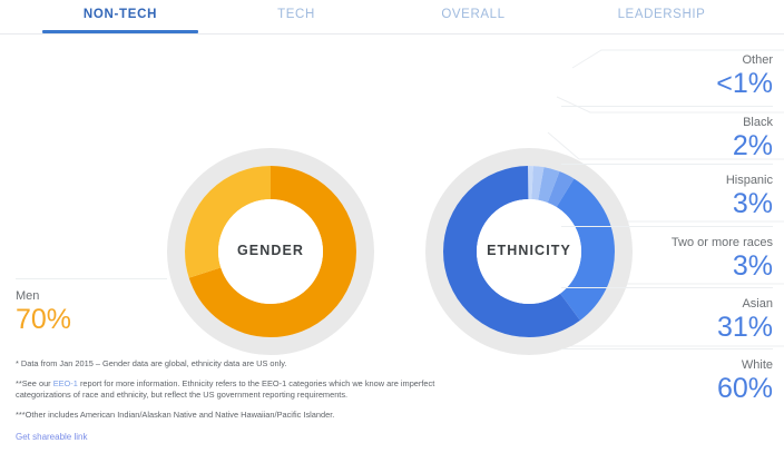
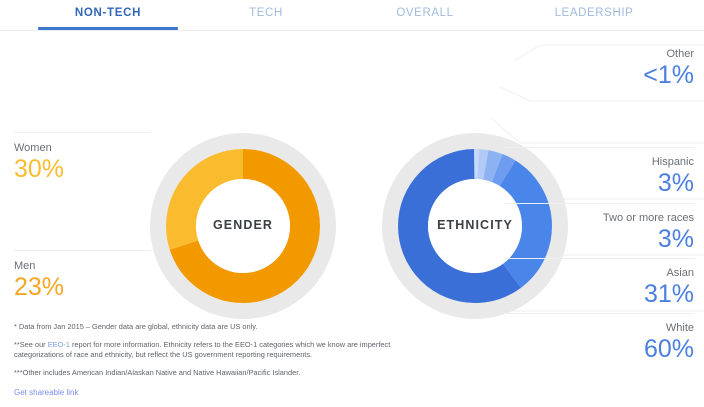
  NON-TECH
  TECH
  OVERALL
  LEADERSHIP
  GENDER
  ETHNICITY
+ Women
+ 30%
  Men
- 70%
+ 23%
  Other
  <1%
- Black
- 2%
  Hispanic
  3%
  Two or more races
  3%
  Asian
  31%
  White
  60%
  * Data from Jan 2015 – Gender data are global, ethnicity data are US only.
  **See our EEO-1 report for more information. Ethnicity refers to the EEO-1 categories which we know are imperfect categorizations of race and ethnicity, but reflect the US government reporting requirements.
  ***Other includes American Indian/Alaskan Native and Native Hawaiian/Pacific Islander.
  Get shareable link
